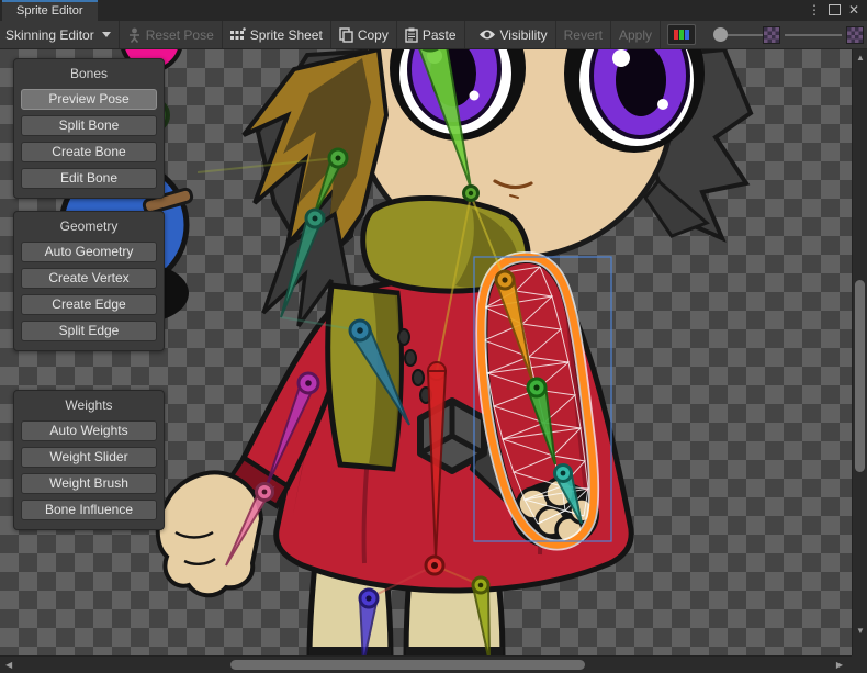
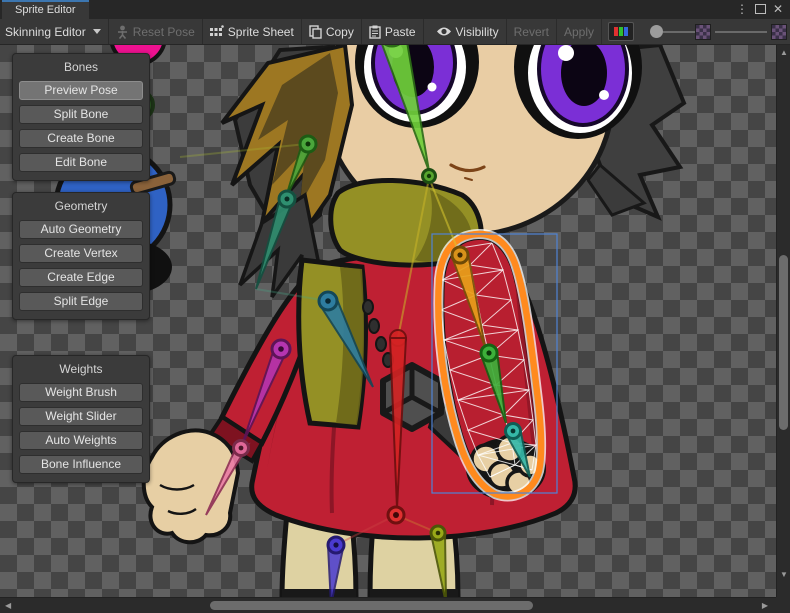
  Sprite Editor
  ⋮
  ✕
  Skinning Editor
  Reset Pose
  Sprite Sheet
  Copy
  Paste
  Visibility
  Revert
  Apply
  Bones
  Preview Pose
  Split Bone
  Create Bone
  Edit Bone
  Geometry
  Auto Geometry
  Create Vertex
  Create Edge
  Split Edge
  Weights
- Auto Weights
+ Weight Brush
  Weight Slider
- Weight Brush
+ Auto Weights
  Bone Influence
  ▲
  ▼
  ◀
  ▶
